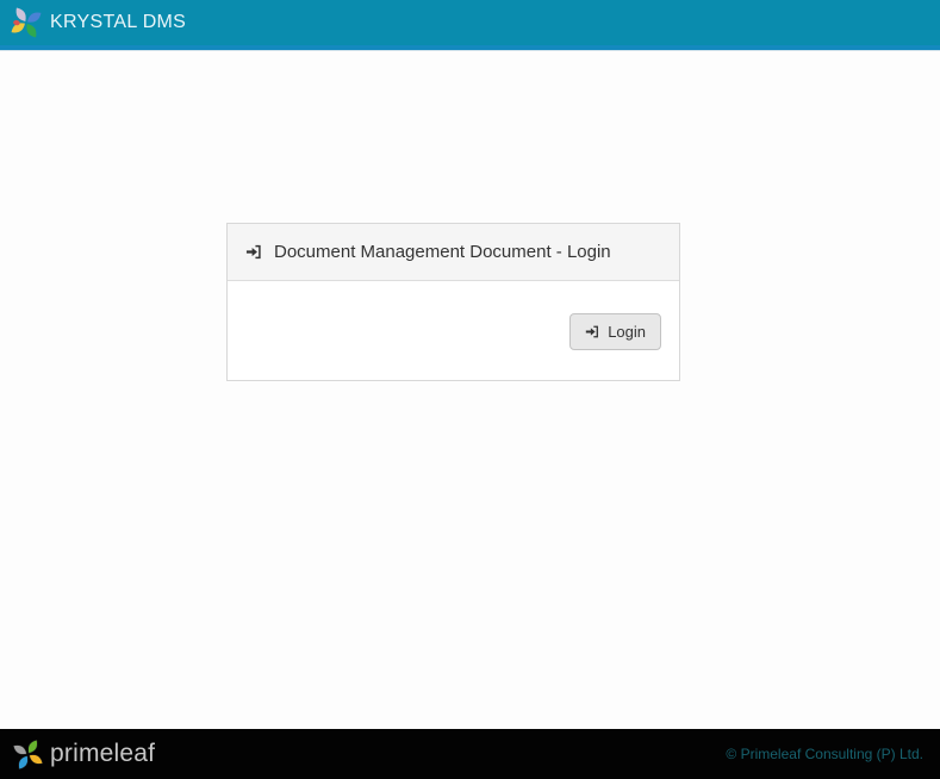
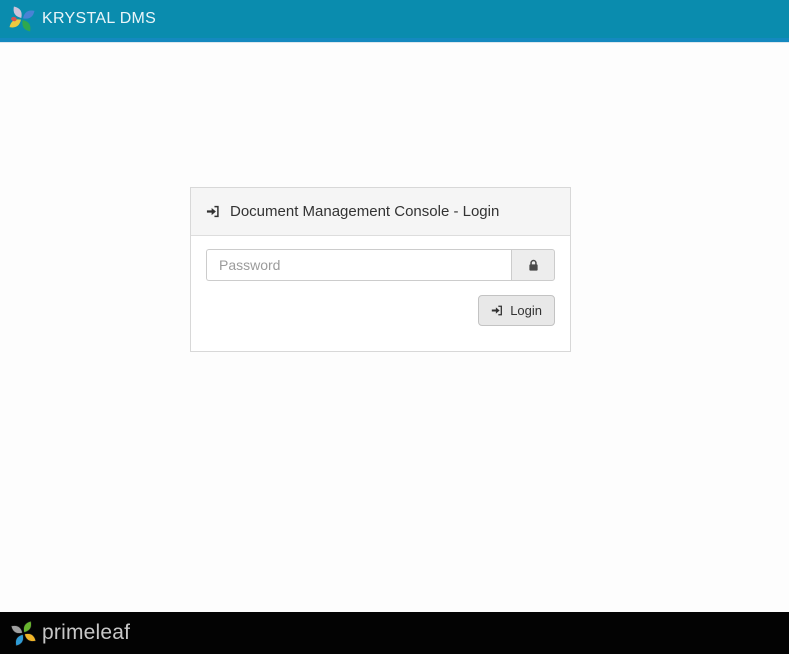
  KRYSTAL DMS
- Document Management Document - Login
+ Document Management Console - Login
+ Password
  Login
  primeleaf
- © Primeleaf Consulting (P) Ltd.
